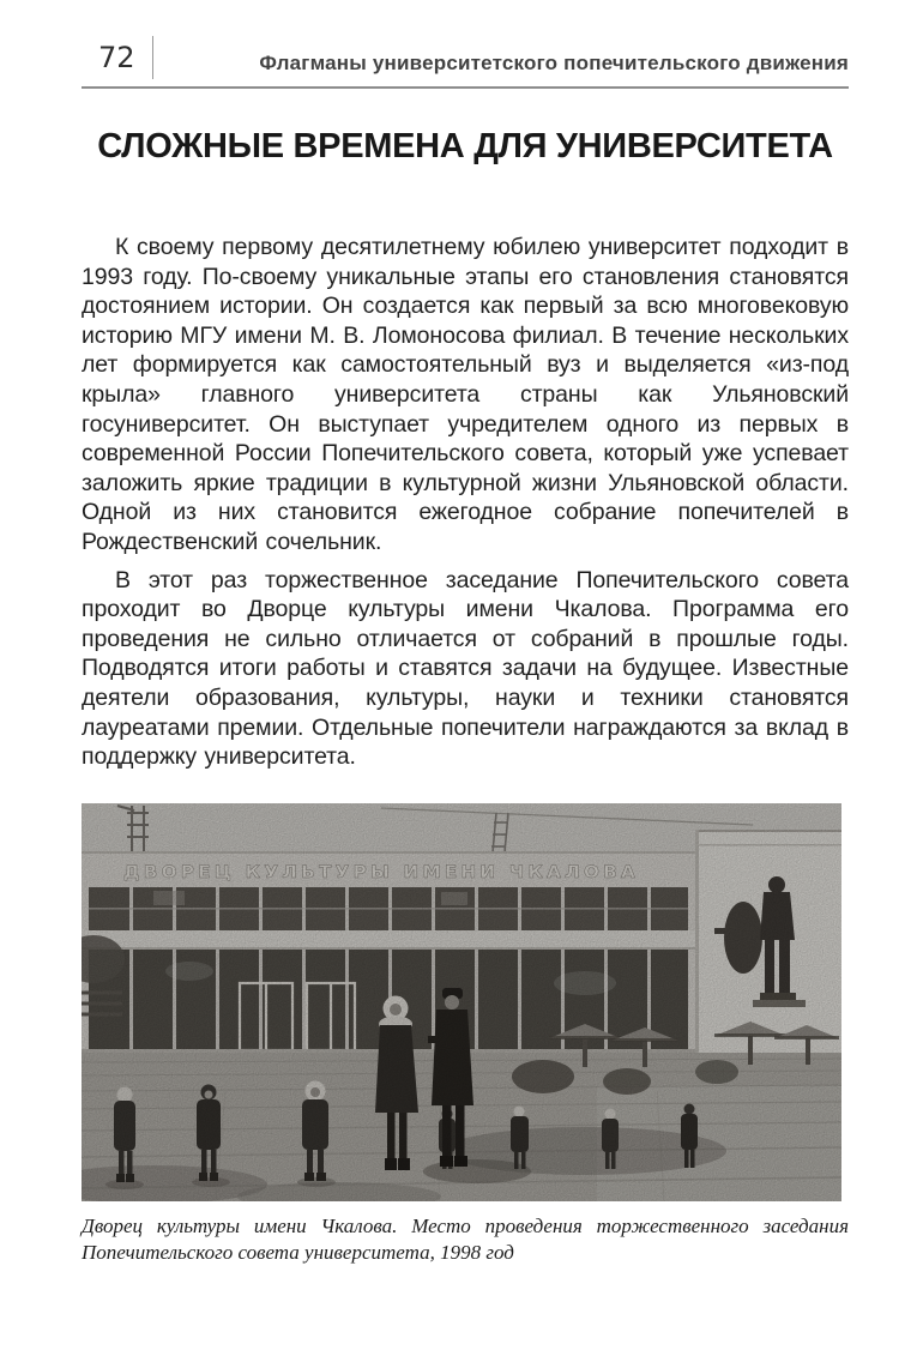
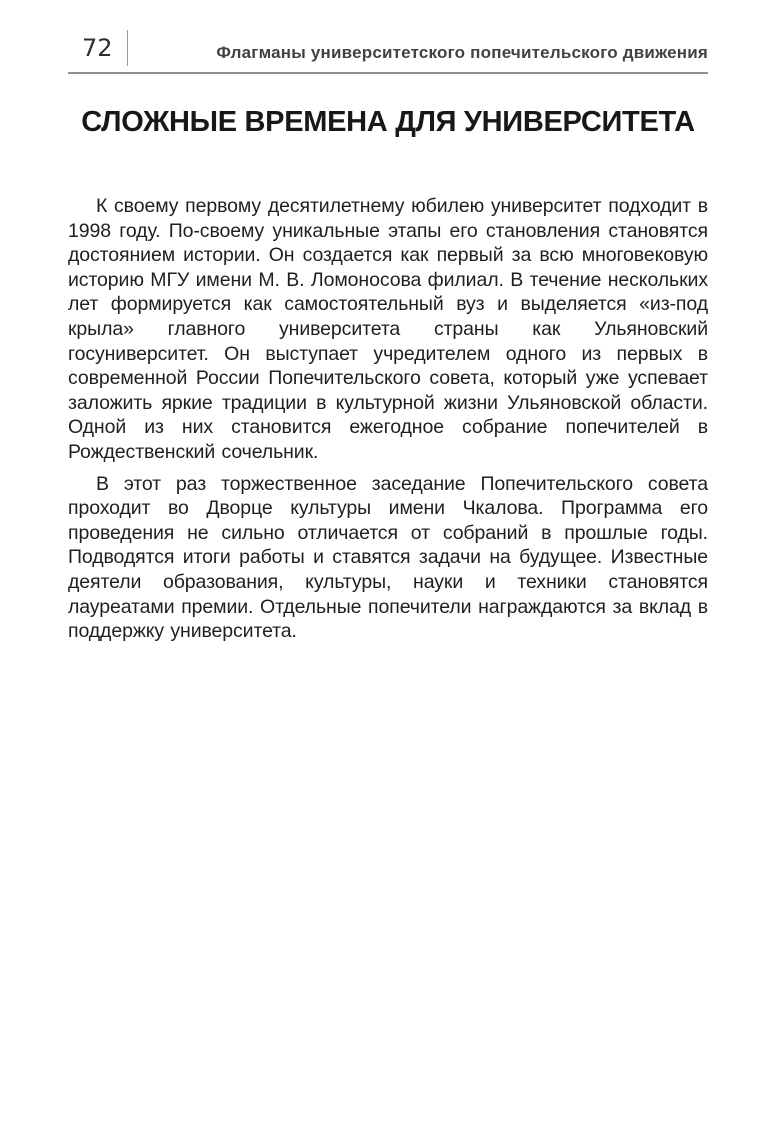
  72
  Флагманы университетского попечительского движения
  СЛОЖНЫЕ ВРЕМЕНА ДЛЯ УНИВЕРСИТЕТА
- К своему первому десятилетнему юбилею университет подходит в 1993 году. По-своему уникальные этапы его становления становятся достоянием истории. Он создается как первый за всю многовековую историю МГУ имени М. В. Ломоносова филиал. В течение нескольких лет формируется как самостоятельный вуз и выделяется «из-под крыла» главного университета страны как Ульяновский госуниверситет. Он выступает учредителем одного из первых в современной России Попечительского совета, который уже успевает заложить яркие традиции в культурной жизни Ульяновской области. Одной из них становится ежегодное собрание попечителей в Рождественский сочельник.
+ К своему первому десятилетнему юбилею университет подходит в 1998 году. По-своему уникальные этапы его становления становятся достоянием истории. Он создается как первый за всю многовековую историю МГУ имени М. В. Ломоносова филиал. В течение нескольких лет формируется как самостоятельный вуз и выделяется «из-под крыла» главного университета страны как Ульяновский госуниверситет. Он выступает учредителем одного из первых в современной России Попечительского совета, который уже успевает заложить яркие традиции в культурной жизни Ульяновской области. Одной из них становится ежегодное собрание попечителей в Рождественский сочельник.
  В этот раз торжественное заседание Попечительского совета проходит во Дворце культуры имени Чкалова. Программа его проведения не сильно отличается от собраний в прошлые годы. Подводятся итоги работы и ставятся задачи на будущее. Известные деятели образования, культуры, науки и техники становятся лауреатами премии. Отдельные попечители награждаются за вклад в поддержку университета.
- ДВОРЕЦ КУЛЬТУРЫ ИМЕНИ ЧКАЛОВА
- Дворец культуры имени Чкалова. Место проведения торжественного заседания Попечительского совета университета, 1998 год
